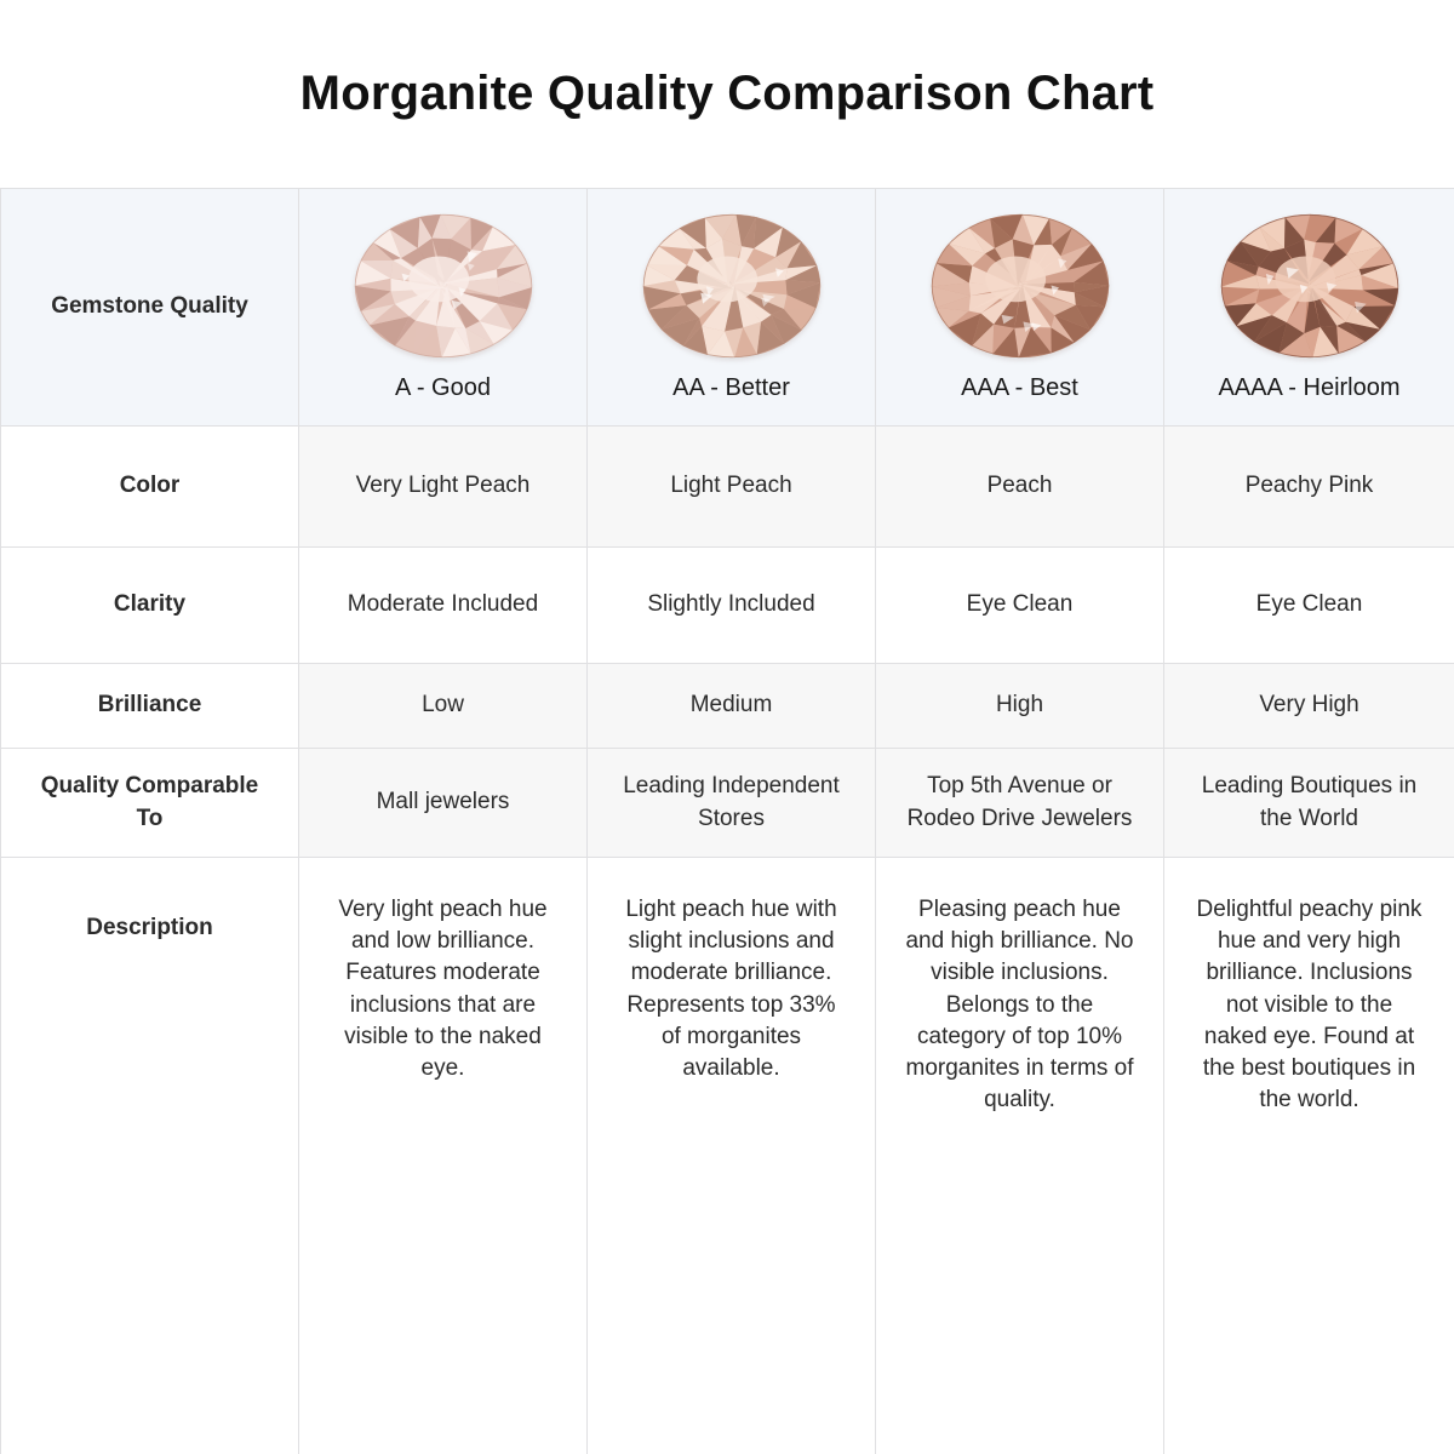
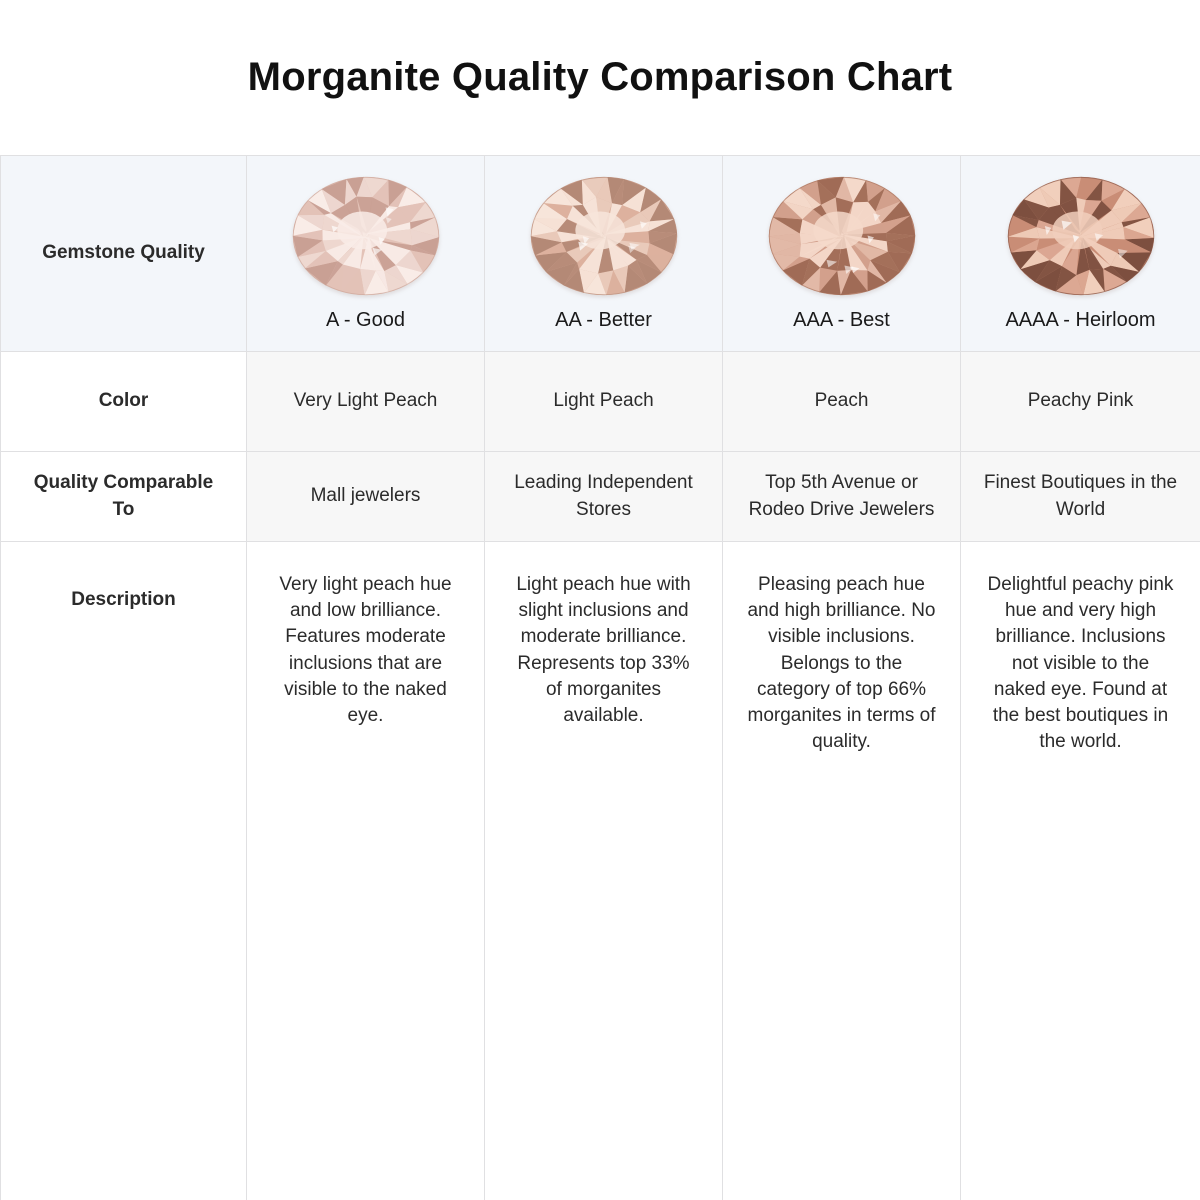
  Morganite Quality Comparison Chart
  Gemstone Quality	A - Good	AA - Better	AAA - Best	AAAA - Heirloom
  Color	Very Light Peach	Light Peach	Peach	Peachy Pink
- Clarity	Moderate Included	Slightly Included	Eye Clean	Eye Clean
- Brilliance	Low	Medium	High	Very High
- Quality Comparable To	Mall jewelers	Leading Independent Stores	Top 5th Avenue or Rodeo Drive Jewelers	Leading Boutiques in the World
+ Quality Comparable To	Mall jewelers	Leading Independent Stores	Top 5th Avenue or Rodeo Drive Jewelers	Finest Boutiques in the World
- Description	Very light peach hue and low brilliance. Features moderate inclusions that are visible to the naked eye.	Light peach hue with slight inclusions and moderate brilliance. Represents top 33% of morganites available.	Pleasing peach hue and high brilliance. No visible inclusions. Belongs to the category of top 10% morganites in terms of quality.	Delightful peachy pink hue and very high brilliance. Inclusions not visible to the naked eye. Found at the best boutiques in the world.
+ Description	Very light peach hue and low brilliance. Features moderate inclusions that are visible to the naked eye.	Light peach hue with slight inclusions and moderate brilliance. Represents top 33% of morganites available.	Pleasing peach hue and high brilliance. No visible inclusions. Belongs to the category of top 66% morganites in terms of quality.	Delightful peachy pink hue and very high brilliance. Inclusions not visible to the naked eye. Found at the best boutiques in the world.
